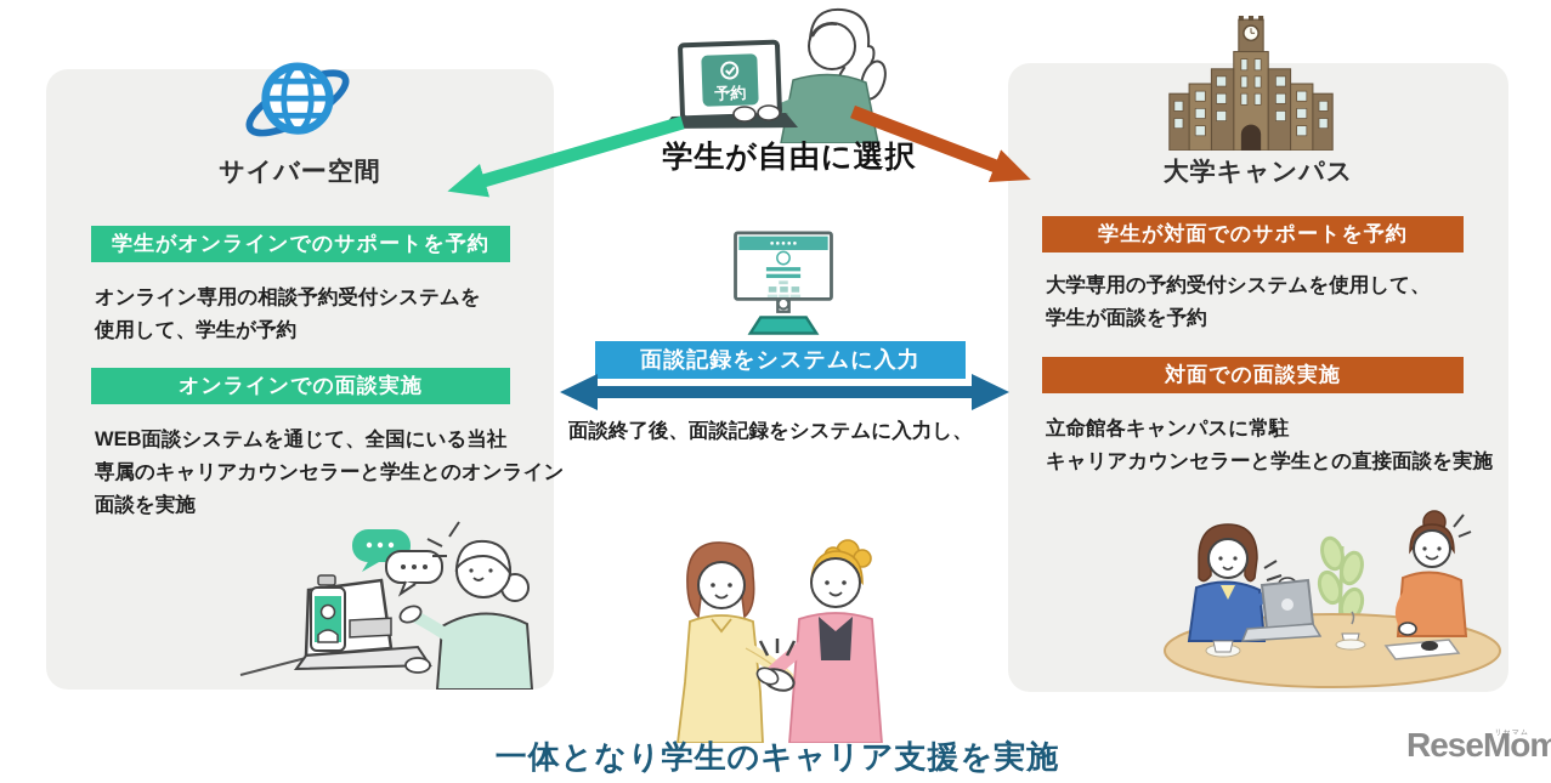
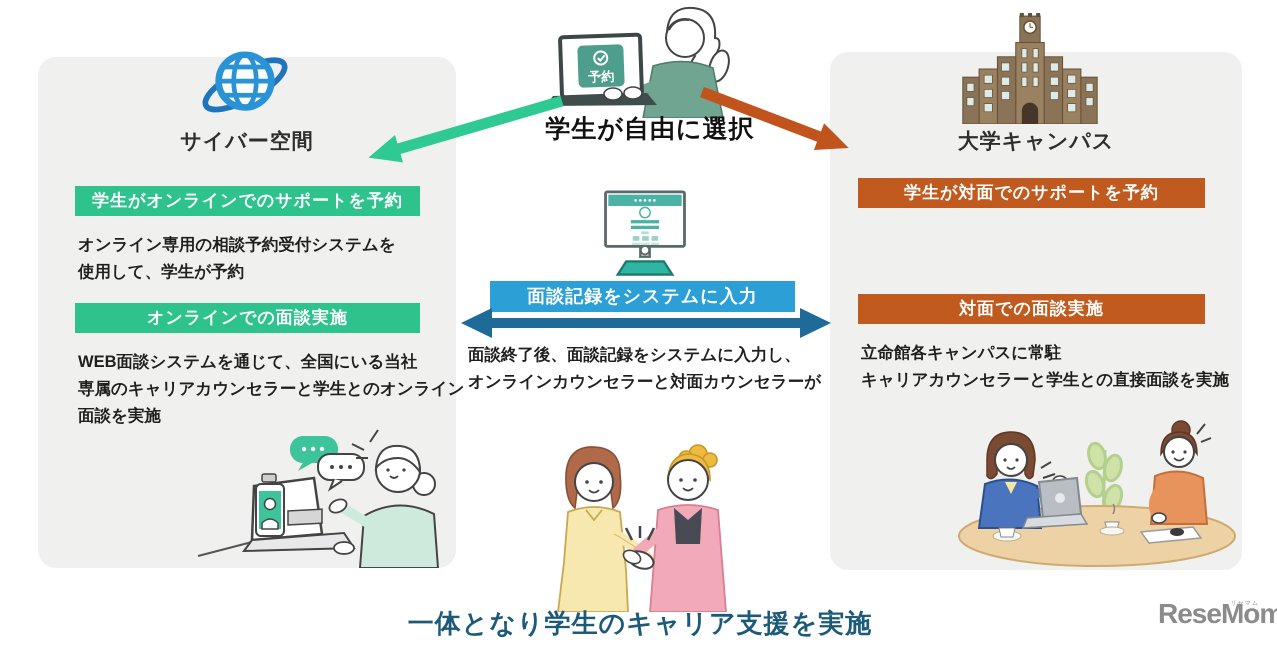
  サイバー空間
  学生がオンラインでのサポートを予約
  オンライン専用の相談予約受付システムを
  使用して、学生が予約
  オンラインでの面談実施
  WEB面談システムを通じて、全国にいる当社
  専属のキャリアカウンセラーと学生とのオンライン
  面談を実施
  大学キャンパス
  学生が対面でのサポートを予約
- 大学専用の予約受付システムを使用して、
- 学生が面談を予約
  対面での面談実施
  立命館各キャンパスに常駐
  キャリアカウンセラーと学生との直接面談を実施
  学生が自由に選択
  面談記録をシステムに入力
  面談終了後、面談記録をシステムに入力し、
+ オンラインカウンセラーと対面カウンセラーが
  一体となり学生のキャリア支援を実施
  ReseMom
